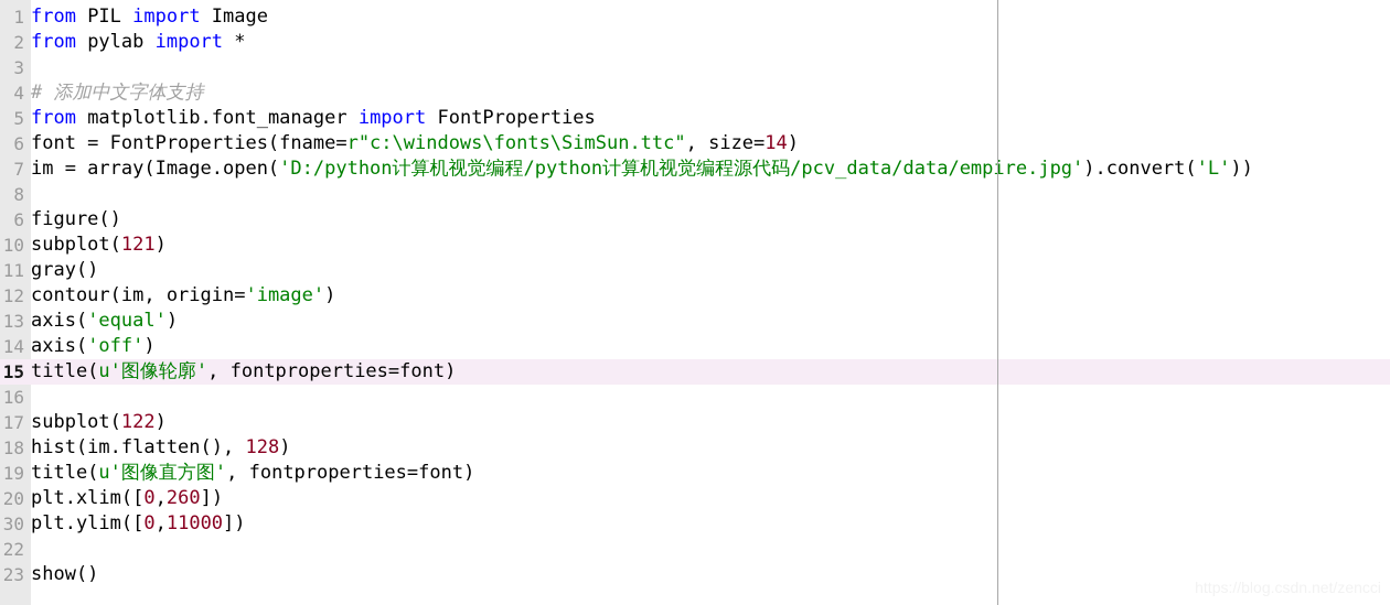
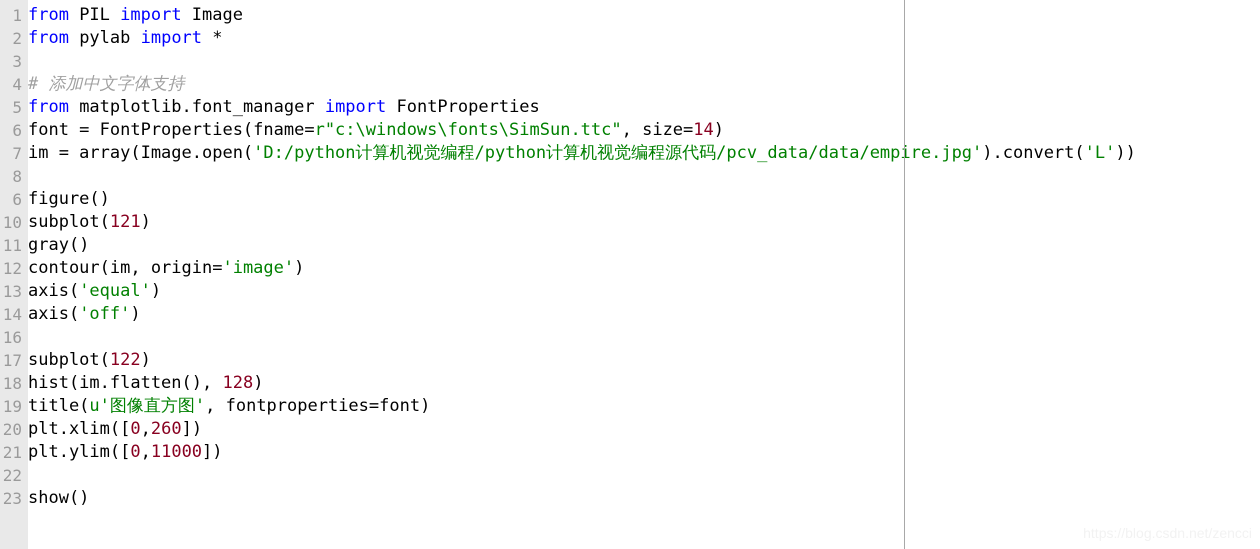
  1 from PIL import Image
  2 from pylab import *
  3
  4 # 添加中文字体支持
  5 from matplotlib.font_manager import FontProperties
  6 font = FontProperties(fname=r"c:\windows\fonts\SimSun.ttc", size=14)
  7 im = array(Image.open('D:/python计算机视觉编程/python计算机视觉编程源代码/pcv_data/data/empire.jpg').convert('L'))
  8
  6 figure()
  10 subplot(121)
  11 gray()
  12 contour(im, origin='image')
  13 axis('equal')
  14 axis('off')
- 15 title(u'图像轮廓', fontproperties=font)
  16
  17 subplot(122)
  18 hist(im.flatten(), 128)
  19 title(u'图像直方图', fontproperties=font)
  20 plt.xlim([0,260])
- 30 plt.ylim([0,11000])
+ 21 plt.ylim([0,11000])
  22
  23 show()
